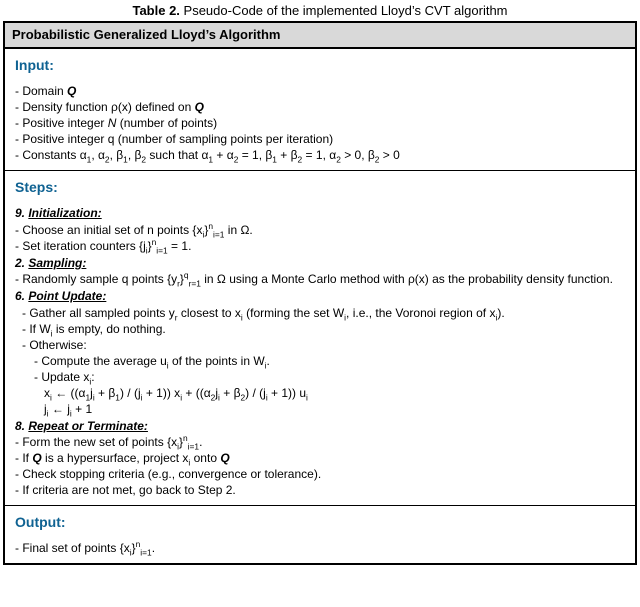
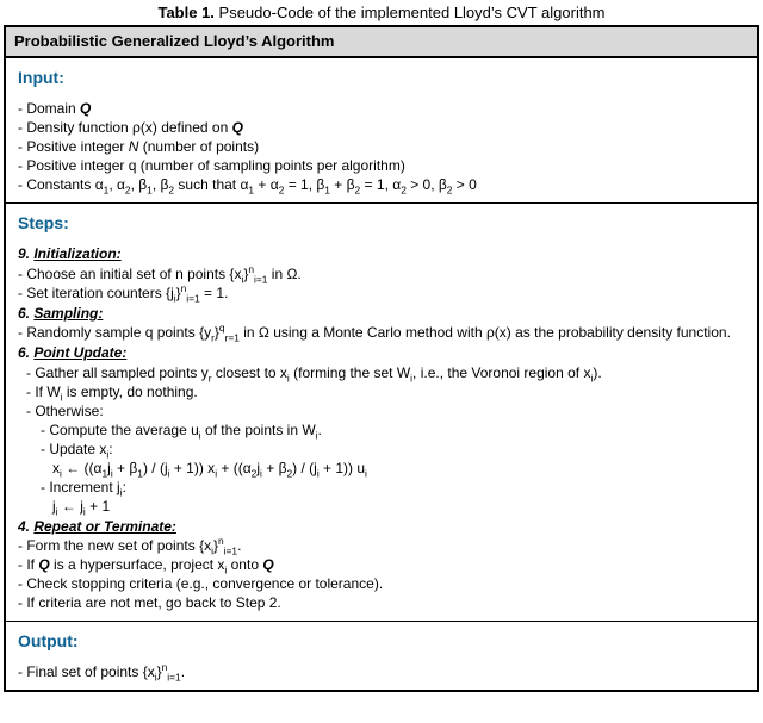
- Table 2. Pseudo-Code of the implemented Lloyd’s CVT algorithm
+ Table 1. Pseudo-Code of the implemented Lloyd’s CVT algorithm
  Probabilistic Generalized Lloyd’s Algorithm
  Input:
  - Domain Q
  - Density function ρ(x) defined on Q
  - Positive integer N (number of points)
- - Positive integer q (number of sampling points per iteration)
+ - Positive integer q (number of sampling points per algorithm)
  - Constants α1, α2, β1, β2 such that α1 + α2 = 1, β1 + β2 = 1, α2 > 0, β2 > 0
  Steps:
  9. Initialization:
  - Choose an initial set of n points {xi}ni=1 in Ω.
  - Set iteration counters {ji}ni=1 = 1.
- 2. Sampling:
+ 6. Sampling:
  - Randomly sample q points {yr}qr=1 in Ω using a Monte Carlo method with ρ(x) as the probability density function.
  6. Point Update:
  - Gather all sampled points yr closest to xi (forming the set Wi, i.e., the Voronoi region of xi).
  - If Wi is empty, do nothing.
  - Otherwise:
  - Compute the average ui of the points in Wi.
  - Update xi:
  xi ← ((α1ji + β1) / (ji + 1)) xi + ((α2ji + β2) / (ji + 1)) ui
+ - Increment ji:
  ji ← ji + 1
- 8. Repeat or Terminate:
+ 4. Repeat or Terminate:
  - Form the new set of points {xi}ni=1.
  - If Q is a hypersurface, project xi onto Q
  - Check stopping criteria (e.g., convergence or tolerance).
  - If criteria are not met, go back to Step 2.
  Output:
  - Final set of points {xi}ni=1.
